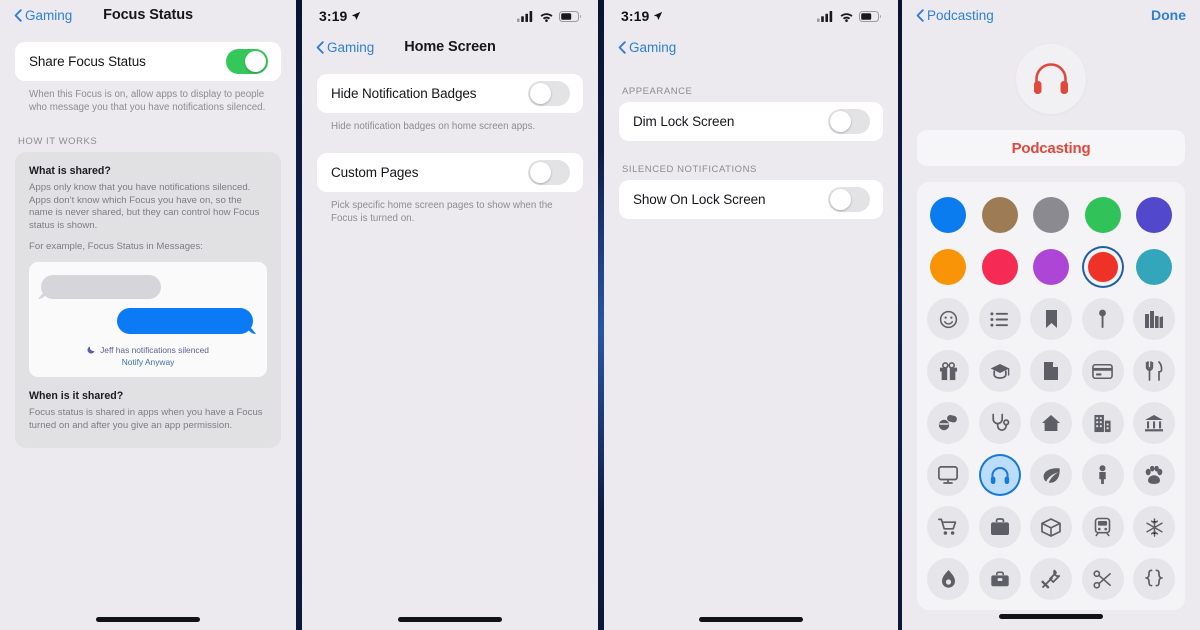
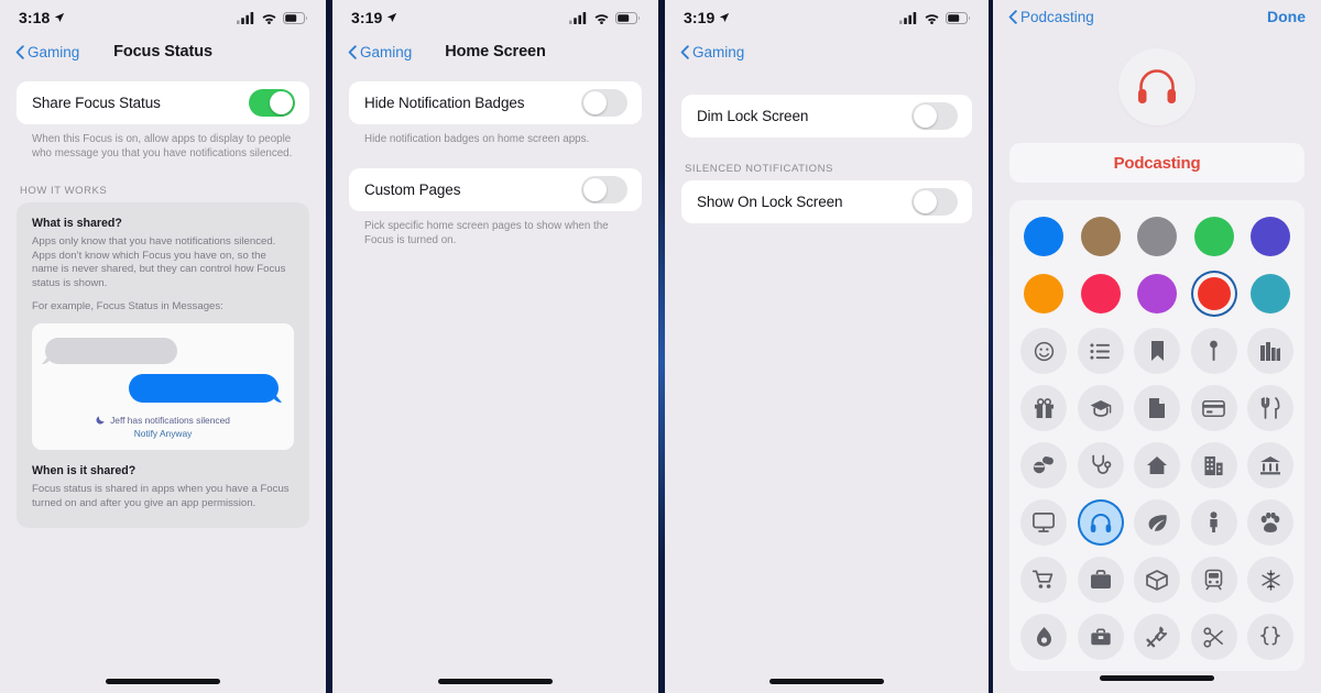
+ 3:18
  Gaming
  Focus Status
  Share Focus Status
  When this Focus is on, allow apps to display to people who message you that you have notifications silenced.
  HOW IT WORKS
  What is shared?
  Apps only know that you have notifications silenced. Apps don’t know which Focus you have on, so the name is never shared, but they can control how Focus status is shown.
  For example, Focus Status in Messages:
  Jeff has notifications silenced
  Notify Anyway
  When is it shared?
  Focus status is shared in apps when you have a Focus turned on and after you give an app permission.
  3:19
  Gaming
  Home Screen
  Hide Notification Badges
  Hide notification badges on home screen apps.
  Custom Pages
  Pick specific home screen pages to show when the Focus is turned on.
  3:19
  Gaming
- APPEARANCE
  Dim Lock Screen
  SILENCED NOTIFICATIONS
  Show On Lock Screen
  Podcasting
  Done
  Podcasting
